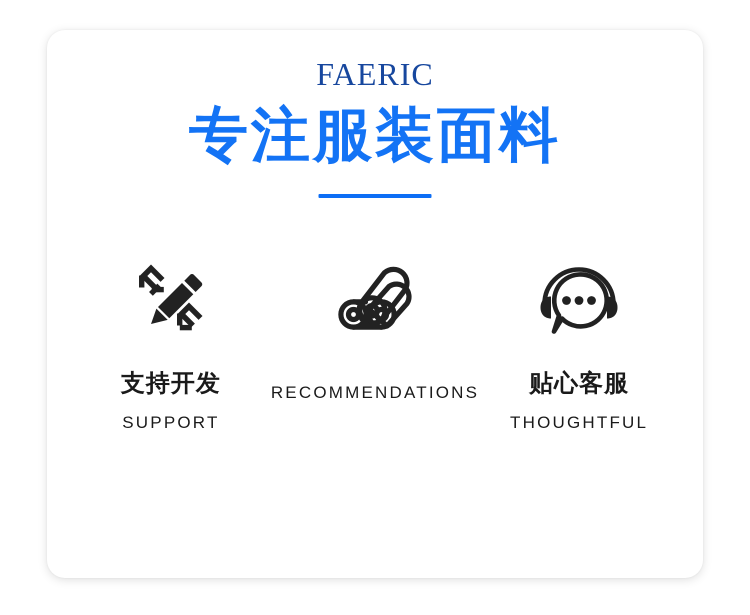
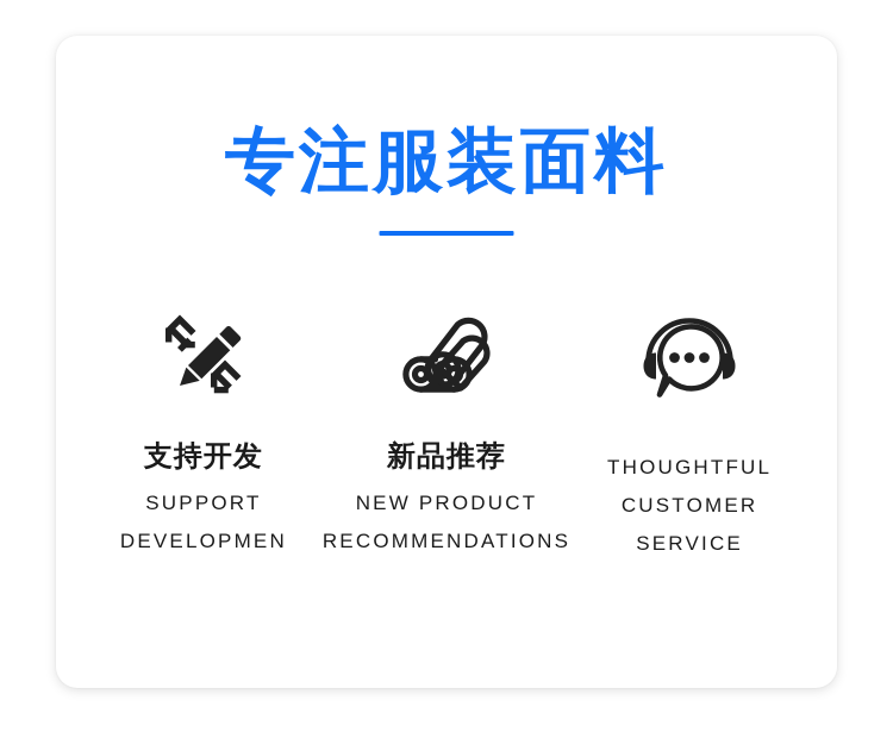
- FAERIC
  专注服装面料
  支持开发
  SUPPORT
+ DEVELOPMEN
+ 新品推荐
+ NEW PRODUCT
  RECOMMENDATIONS
- 贴心客服
  THOUGHTFUL
+ CUSTOMER
+ SERVICE
